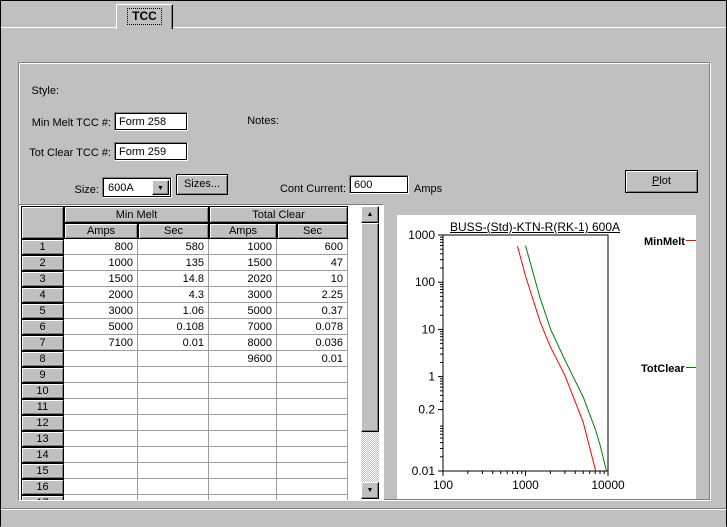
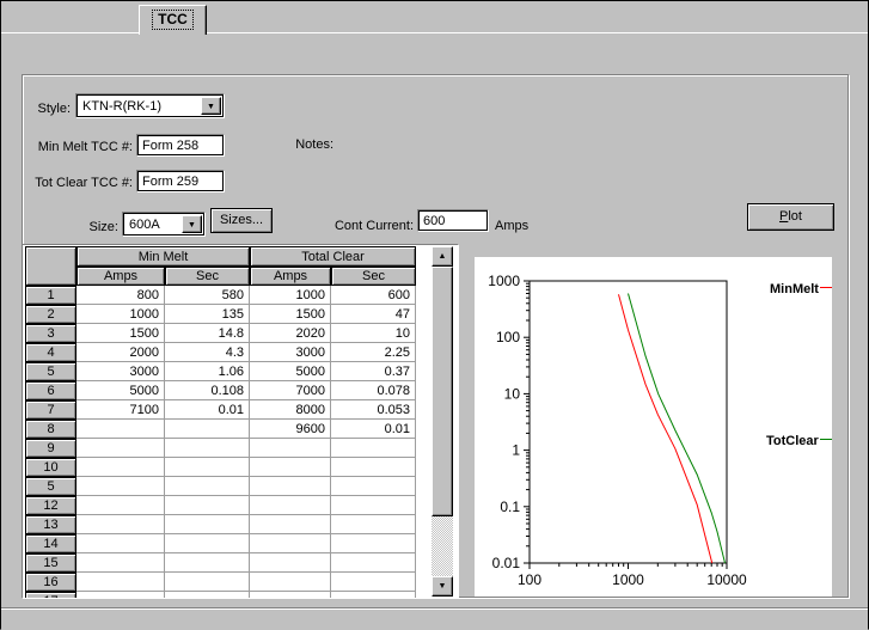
  TCC
  Style:
+ KTN-R(RK-1)
  Min Melt TCC #:
  Form 258
  Tot Clear TCC #:
  Form 259
  Notes:
  Size:
  600A
  Sizes...
  Cont Current:
  600
  Amps
  Plot
  	Min Melt	Total Clear
  Amps	Sec	Amps	Sec
  1	800	580	1000	600
  2	1000	135	1500	47
  3	1500	14.8	2020	10
  4	2000	4.3	3000	2.25
  5	3000	1.06	5000	0.37
  6	5000	0.108	7000	0.078
- 7	7100	0.01	8000	0.036
+ 7	7100	0.01	8000	0.053
  8			9600	0.01
  9
  10
- 11
+ 5
  12
  13
  14
  15
  16
- BUSS-(Std)-KTN-R(RK-1) 600A
  1000
  100
  10
  1
- 0.2
+ 0.1
  0.01
  100
  1000
  10000
  MinMelt
  TotClear
